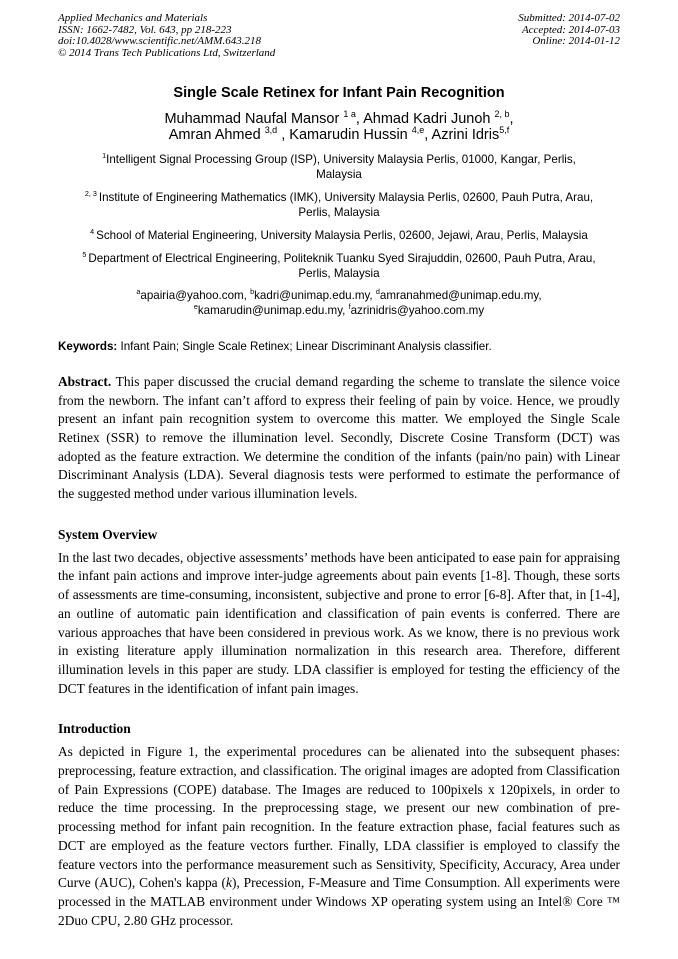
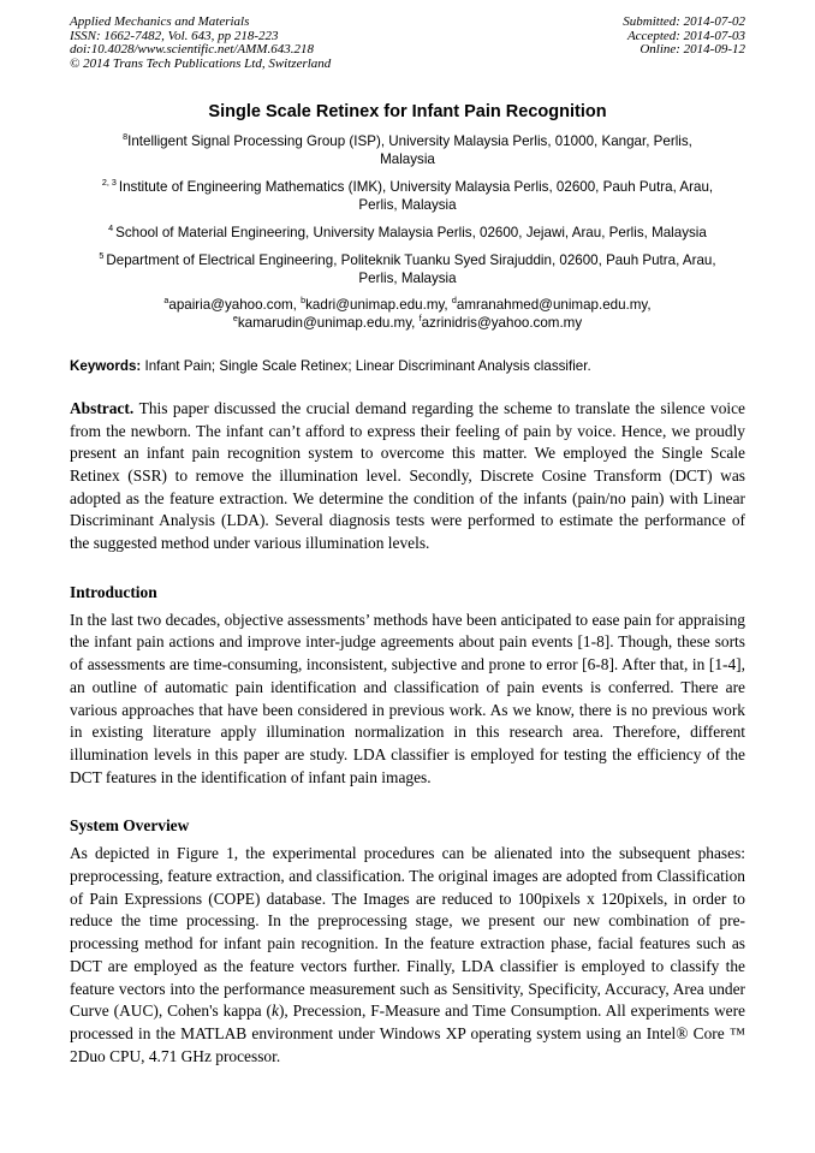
  Applied Mechanics and Materials
  ISSN: 1662-7482, Vol. 643, pp 218-223
  doi:10.4028/www.scientific.net/AMM.643.218
  © 2014 Trans Tech Publications Ltd, Switzerland
  Submitted: 2014-07-02
  Accepted: 2014-07-03
- Online: 2014-01-12
+ Online: 2014-09-12
  Single Scale Retinex for Infant Pain Recognition
- Muhammad Naufal Mansor 1 a, Ahmad Kadri Junoh 2, b,
- Amran Ahmed 3,d , Kamarudin Hussin 4,e, Azrini Idris5,f
- 1Intelligent Signal Processing Group (ISP), University Malaysia Perlis, 01000, Kangar, Perlis,
+ 8Intelligent Signal Processing Group (ISP), University Malaysia Perlis, 01000, Kangar, Perlis,
  Malaysia
  2, 3 Institute of Engineering Mathematics (IMK), University Malaysia Perlis, 02600, Pauh Putra, Arau,
  Perlis, Malaysia
  4 School of Material Engineering, University Malaysia Perlis, 02600, Jejawi, Arau, Perlis, Malaysia
  5 Department of Electrical Engineering, Politeknik Tuanku Syed Sirajuddin, 02600, Pauh Putra, Arau,
  Perlis, Malaysia
  aapairia@yahoo.com, bkadri@unimap.edu.my, damranahmed@unimap.edu.my,
  ekamarudin@unimap.edu.my, fazrinidris@yahoo.com.my
  Keywords: Infant Pain; Single Scale Retinex; Linear Discriminant Analysis classifier.
  Abstract. This paper discussed the crucial demand regarding the scheme to translate the silence voice from the newborn. The infant can’t afford to express their feeling of pain by voice. Hence, we proudly present an infant pain recognition system to overcome this matter. We employed the Single Scale Retinex (SSR) to remove the illumination level. Secondly, Discrete Cosine Transform (DCT) was adopted as the feature extraction. We determine the condition of the infants (pain/no pain) with Linear Discriminant Analysis (LDA). Several diagnosis tests were performed to estimate the performance of the suggested method under various illumination levels.
- System Overview
+ Introduction
  In the last two decades, objective assessments’ methods have been anticipated to ease pain for appraising the infant pain actions and improve inter-judge agreements about pain events [1-8]. Though, these sorts of assessments are time-consuming, inconsistent, subjective and prone to error [6-8]. After that, in [1-4], an outline of automatic pain identification and classification of pain events is conferred. There are various approaches that have been considered in previous work. As we know, there is no previous work in existing literature apply illumination normalization in this research area. Therefore, different illumination levels in this paper are study. LDA classifier is employed for testing the efficiency of the DCT features in the identification of infant pain images.
- Introduction
+ System Overview
- As depicted in Figure 1, the experimental procedures can be alienated into the subsequent phases: preprocessing, feature extraction, and classification. The original images are adopted from Classification of Pain Expressions (COPE) database. The Images are reduced to 100pixels x 120pixels, in order to reduce the time processing. In the preprocessing stage, we present our new combination of pre-processing method for infant pain recognition. In the feature extraction phase, facial features such as DCT are employed as the feature vectors further. Finally, LDA classifier is employed to classify the feature vectors into the performance measurement such as Sensitivity, Specificity, Accuracy, Area under Curve (AUC), Cohen's kappa (k), Precession, F-Measure and Time Consumption. All experiments were processed in the MATLAB environment under Windows XP operating system using an Intel® Core ™ 2Duo CPU, 2.80 GHz processor.
+ As depicted in Figure 1, the experimental procedures can be alienated into the subsequent phases: preprocessing, feature extraction, and classification. The original images are adopted from Classification of Pain Expressions (COPE) database. The Images are reduced to 100pixels x 120pixels, in order to reduce the time processing. In the preprocessing stage, we present our new combination of pre-processing method for infant pain recognition. In the feature extraction phase, facial features such as DCT are employed as the feature vectors further. Finally, LDA classifier is employed to classify the feature vectors into the performance measurement such as Sensitivity, Specificity, Accuracy, Area under Curve (AUC), Cohen's kappa (k), Precession, F-Measure and Time Consumption. All experiments were processed in the MATLAB environment under Windows XP operating system using an Intel® Core ™ 2Duo CPU, 4.71 GHz processor.
